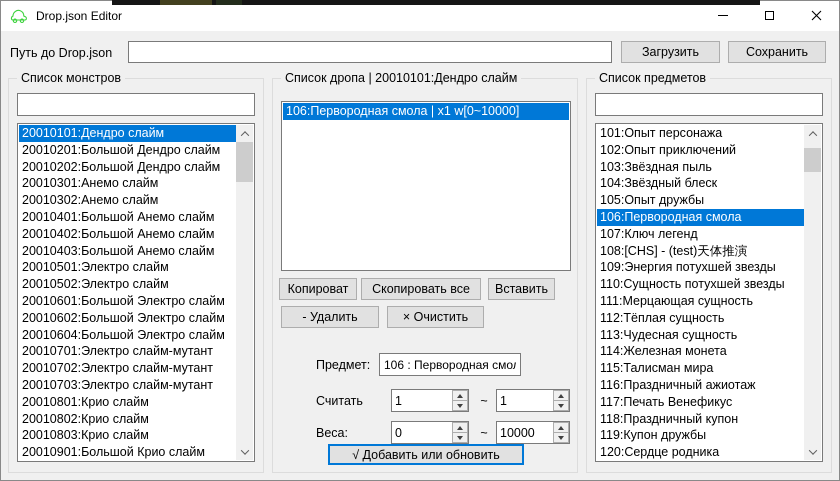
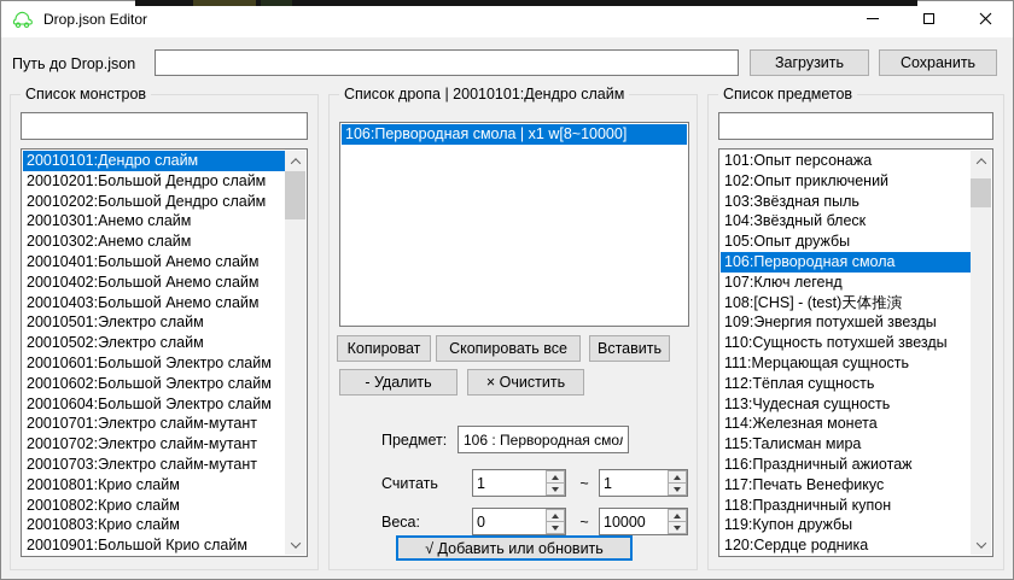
  Drop.json Editor
  Путь до Drop.json
  Загрузить
  Сохранить
  Список монстров
  20010101:Дендро слайм
  20010201:Большой Дендро слайм
  20010202:Большой Дендро слайм
  20010301:Анемо слайм
  20010302:Анемо слайм
  20010401:Большой Анемо слайм
  20010402:Большой Анемо слайм
  20010403:Большой Анемо слайм
  20010501:Электро слайм
  20010502:Электро слайм
  20010601:Большой Электро слайм
  20010602:Большой Электро слайм
  20010604:Большой Электро слайм
  20010701:Электро слайм-мутант
  20010702:Электро слайм-мутант
  20010703:Электро слайм-мутант
  20010801:Крио слайм
  20010802:Крио слайм
  20010803:Крио слайм
  20010901:Большой Крио слайм
  Список дропа | 20010101:Дендро слайм
- 106:Первородная смола | x1 w[0~10000]
+ 106:Первородная смола | x1 w[8~10000]
  Копироват
  Скопировать все
  Вставить
  - Удалить
  × Очистить
  Предмет:
  106 : Первородная смо
  Считать
  1
  ~
  1
  Веса:
  0
  ~
  10000
  √ Добавить или обновить
  Список предметов
  101:Опыт персонажа
  102:Опыт приключений
  103:Звёздная пыль
  104:Звёздный блеск
  105:Опыт дружбы
  106:Первородная смола
  107:Ключ легенд
  108:[CHS] - (test)天体推演
  109:Энергия потухшей звезды
  110:Сущность потухшей звезды
  111:Мерцающая сущность
  112:Тёплая сущность
  113:Чудесная сущность
  114:Железная монета
  115:Талисман мира
  116:Праздничный ажиотаж
  117:Печать Венефикус
  118:Праздничный купон
  119:Купон дружбы
  120:Сердце родника
